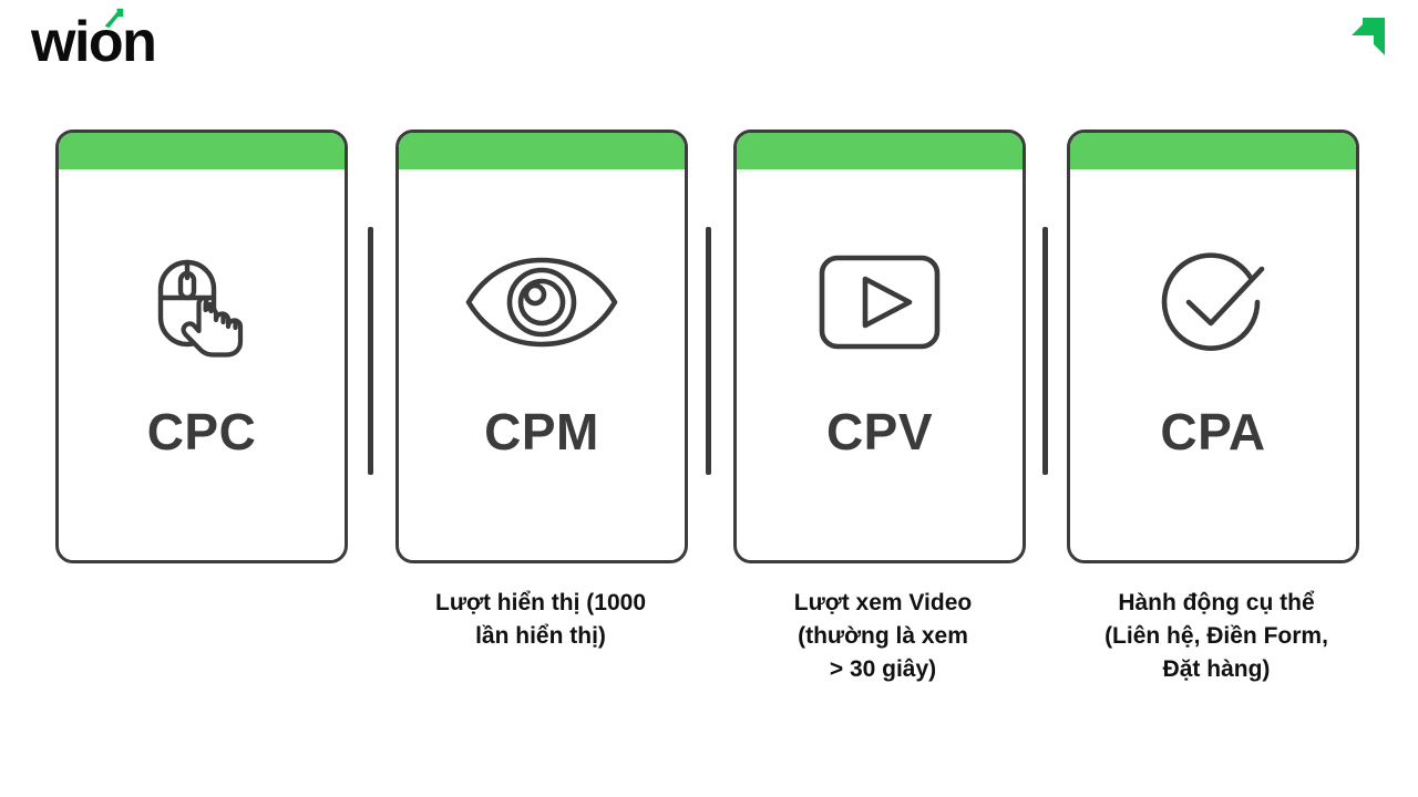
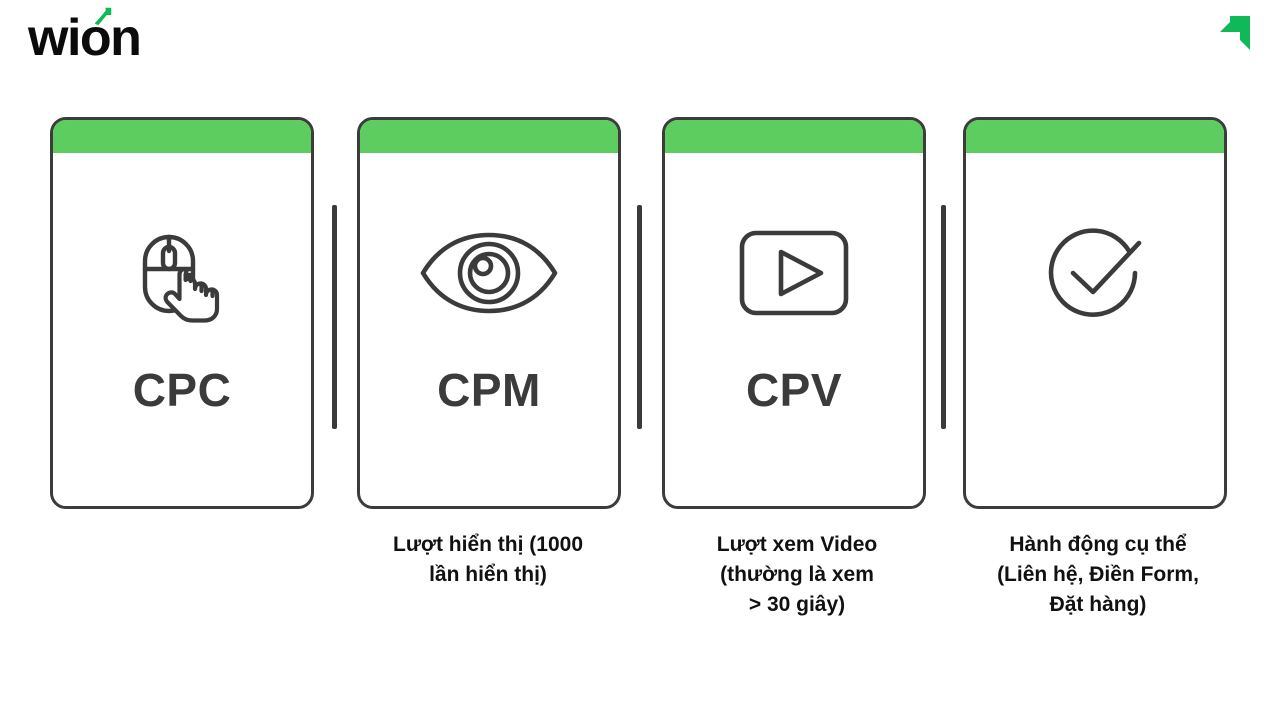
  wion
  CPC
  CPM
  CPV
- CPA
  Lượt hiển thị (1000
  lần hiển thị)
  Lượt xem Video
  (thường là xem
  > 30 giây)
  Hành động cụ thể
  (Liên hệ, Điền Form,
  Đặt hàng)
